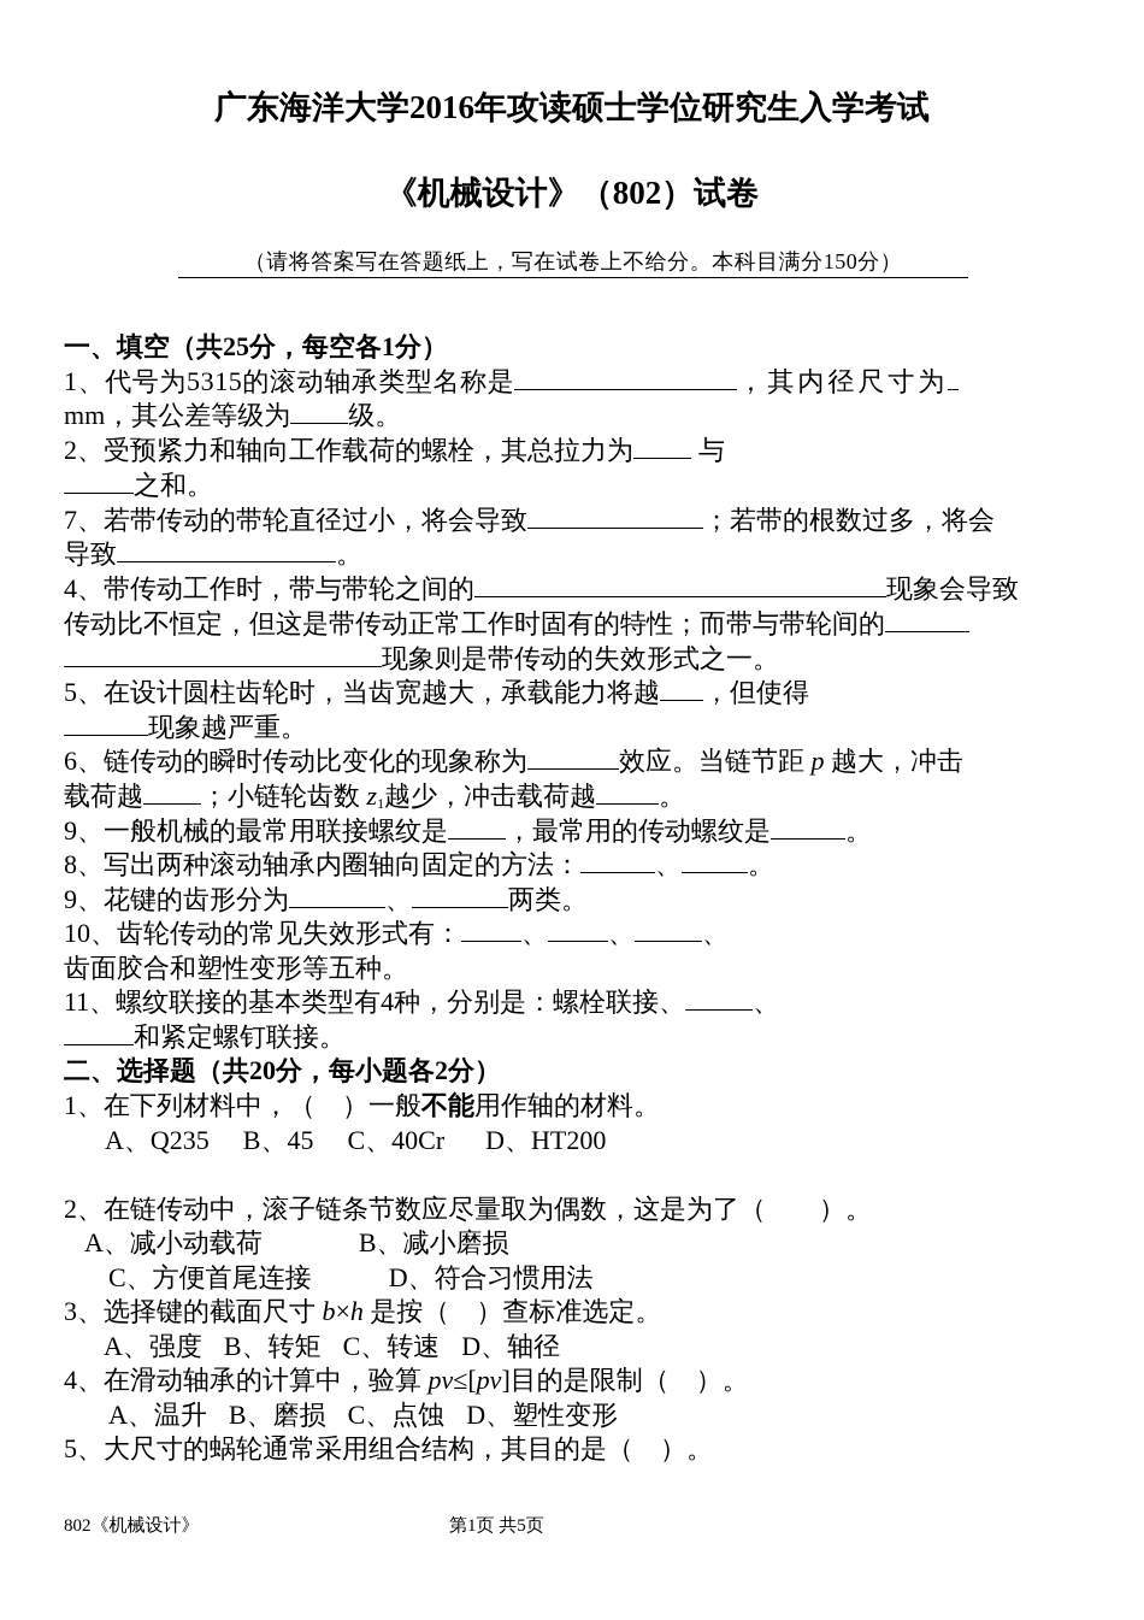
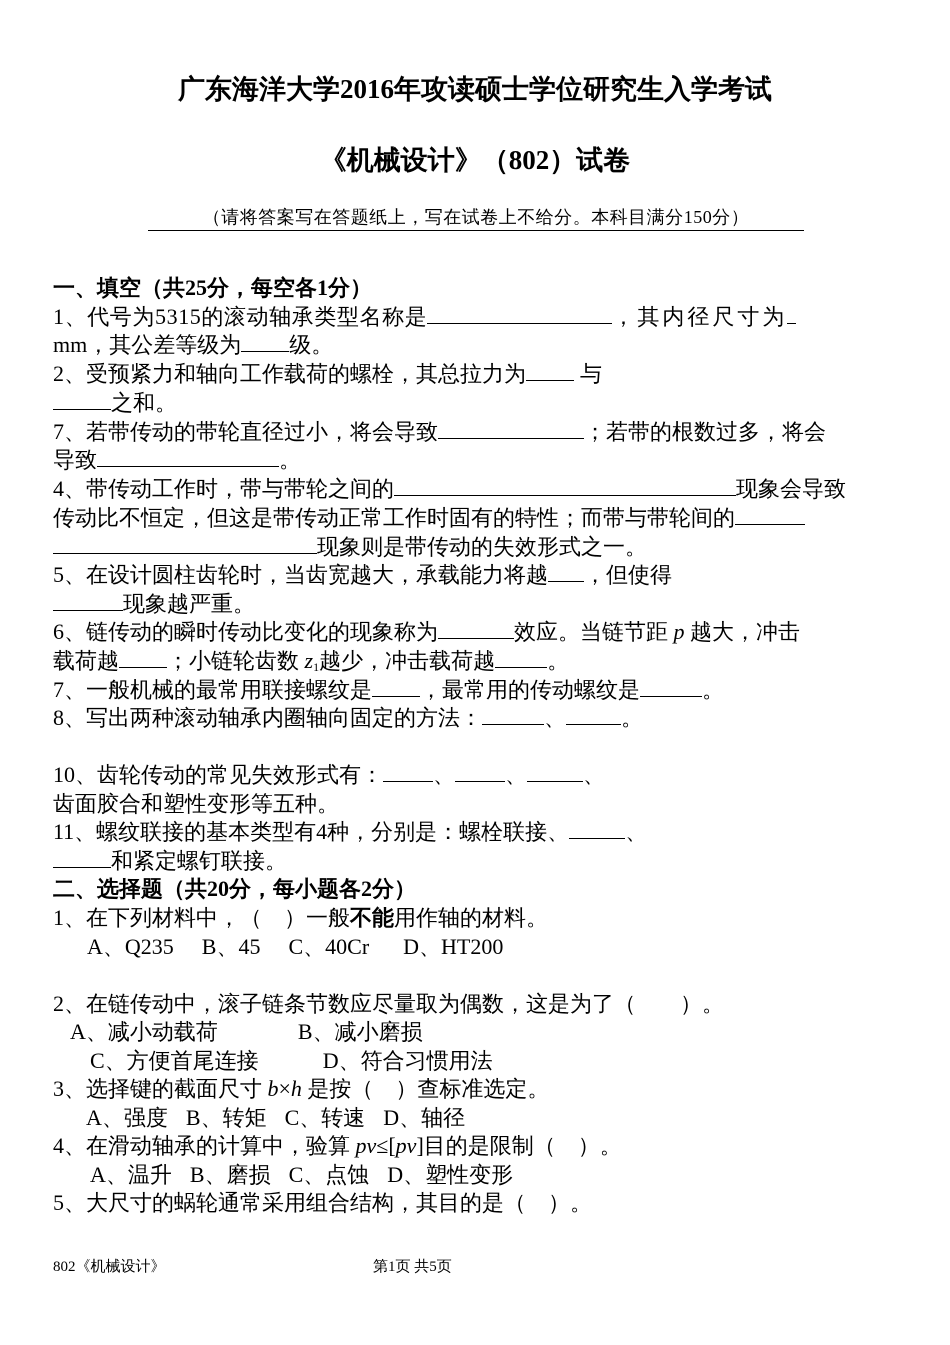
  广东海洋大学2016年攻读硕士学位研究生入学考试
  《机械设计》（802）试卷
  （请将答案写在答题纸上，写在试卷上不给分。本科目满分150分）
  一、填空（共25分，每空各1分）
  1、代号为5315的滚动轴承类型名称是 ，其内径尺寸为
  mm，其公差等级为 级。
  2、受预紧力和轴向工作载荷的螺栓，其总拉力为 与
  之和。
  7、若带传动的带轮直径过小，将会导致 ；若带的根数过多，将会
  导致 。
  4、带传动工作时，带与带轮之间的 现象会导致
  传动比不恒定，但这是带传动正常工作时固有的特性；而带与带轮间的
  现象则是带传动的失效形式之一。
  5、在设计圆柱齿轮时，当齿宽越大，承载能力将越 ，但使得
  现象越严重。
  6、链传动的瞬时传动比变化的现象称为 效应。当链节距 p 越大，冲击
  载荷越 ；小链轮齿数 z1越少，冲击载荷越 。
- 9、一般机械的最常用联接螺纹是 ，最常用的传动螺纹是 。
+ 7、一般机械的最常用联接螺纹是 ，最常用的传动螺纹是 。
  8、写出两种滚动轴承内圈轴向固定的方法： 、 。
- 9、花键的齿形分为 、 两类。
  10、齿轮传动的常见失效形式有： 、 、 、
  齿面胶合和塑性变形等五种。
  11、螺纹联接的基本类型有4种，分别是：螺栓联接、 、
  和紧定螺钉联接。
  二、选择题（共20分，每小题各2分）
  1、在下列材料中，（ ）一般不能用作轴的材料。
  A、Q235 B、45 C、40Cr D、HT200
  2、在链传动中，滚子链条节数应尽量取为偶数，这是为了（ ）。
  A、减小动载荷 B、减小磨损
  C、方便首尾连接 D、符合习惯用法
  3、选择键的截面尺寸 b×h 是按（ ）查标准选定。
  A、强度 B、转矩 C、转速 D、轴径
  4、在滑动轴承的计算中，验算 pv≤[pv]目的是限制（ ）。
  A、温升 B、磨损 C、点蚀 D、塑性变形
  5、大尺寸的蜗轮通常采用组合结构，其目的是（ ）。
  802《机械设计》
  第1页 共5页
